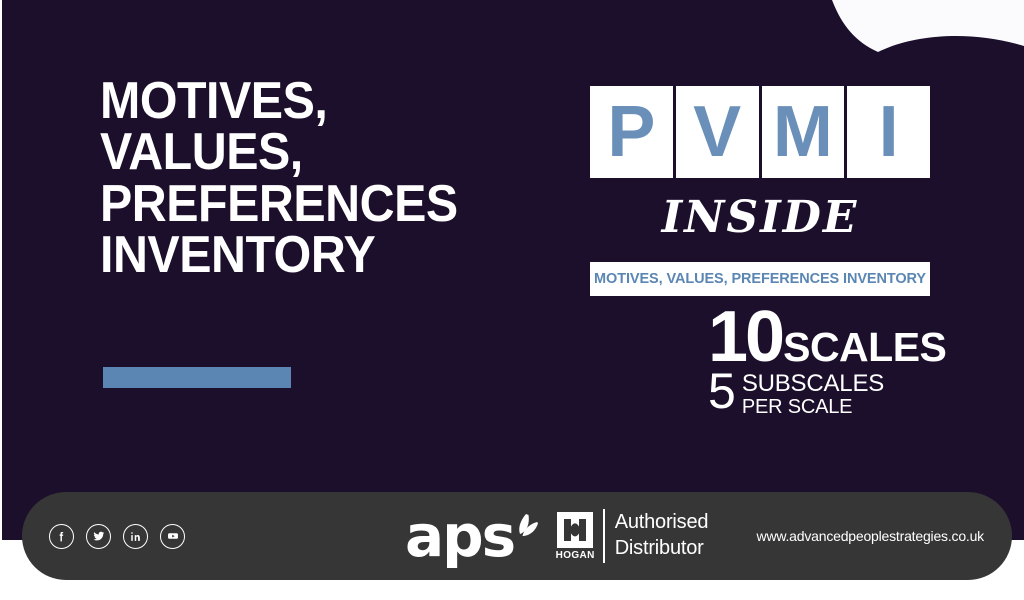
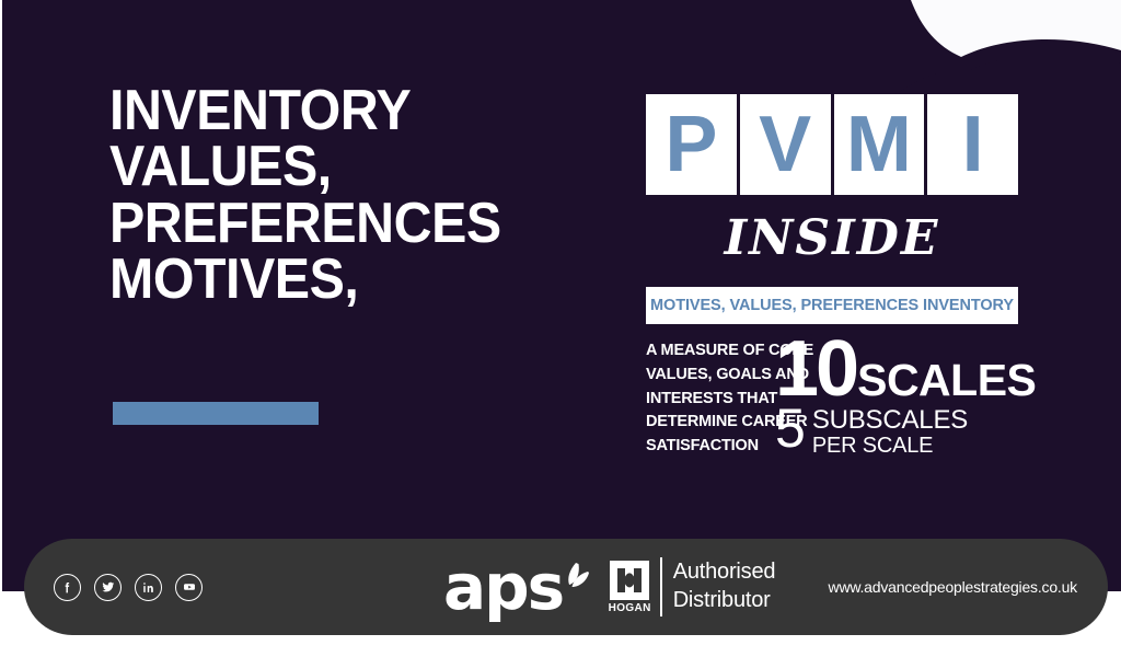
- MOTIVES,
+ INVENTORY
  VALUES,
  PREFERENCES
- INVENTORY
+ MOTIVES,
  P
  V
  M
  I
  INSIDE
  MOTIVES, VALUES, PREFERENCES INVENTORY
+ A MEASURE OF CORE VALUES, GOALS AND INTERESTS THAT DETERMINE CAREER SATISFACTION
  10
  SCALES
  5
  SUBSCALES
  PER SCALE
  aps
  HOGAN
  Authorised
  Distributor
  www.advancedpeoplestrategies.co.uk
